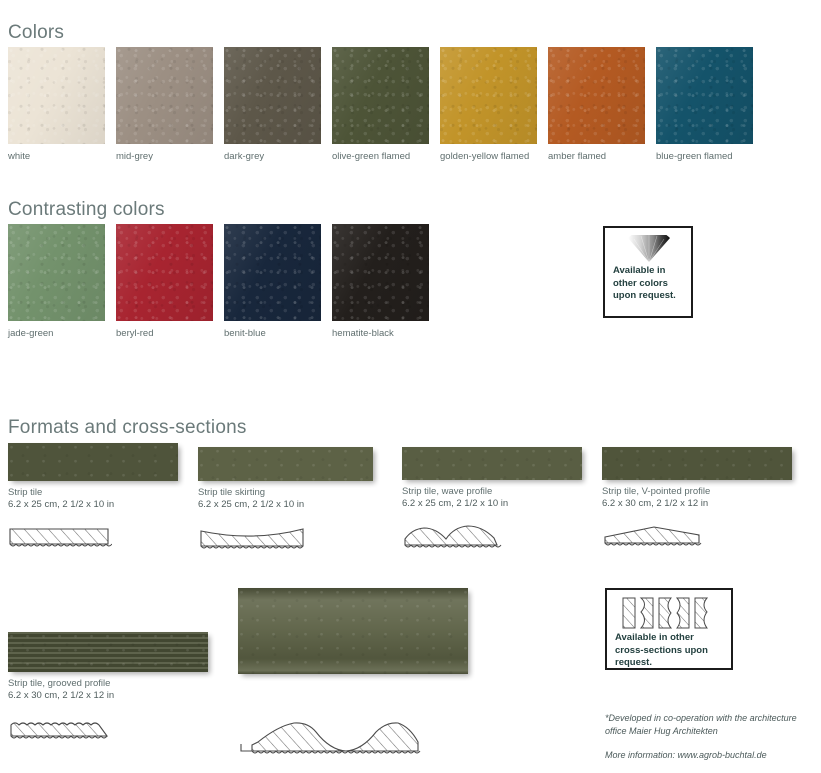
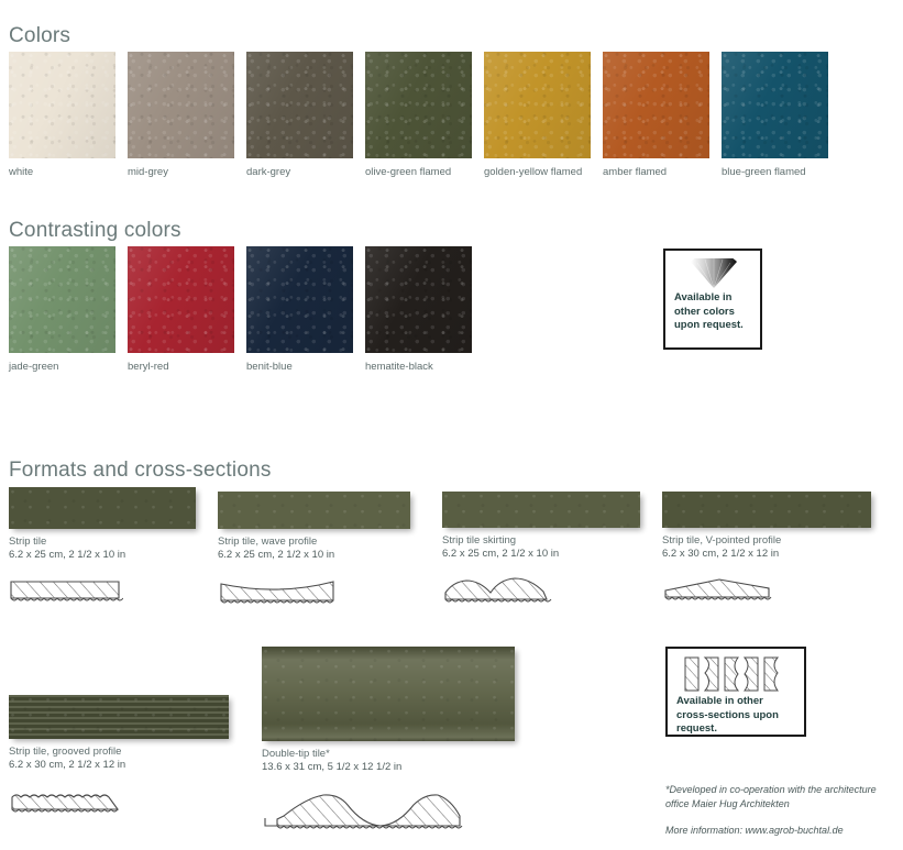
  Colors
  white
  mid-grey
  dark-grey
  olive-green flamed
  golden-yellow flamed
  amber flamed
  blue-green flamed
  Contrasting colors
  jade-green
  beryl-red
  benit-blue
  hematite-black
  Available in
  other colors
  upon request.
  Formats and cross-sections
  Strip tile
  6.2 x 25 cm, 2 1/2 x 10 in
- Strip tile skirting
+ Strip tile, wave profile
  6.2 x 25 cm, 2 1/2 x 10 in
- Strip tile, wave profile
+ Strip tile skirting
  6.2 x 25 cm, 2 1/2 x 10 in
  Strip tile, V-pointed profile
  6.2 x 30 cm, 2 1/2 x 12 in
  Strip tile, grooved profile
  6.2 x 30 cm, 2 1/2 x 12 in
+ Double-tip tile*
+ 13.6 x 31 cm, 5 1/2 x 12 1/2 in
  Available in other cross-sections upon request.
  *Developed in co-operation with the architecture office Maier Hug Architekten
  More information: www.agrob-buchtal.de
